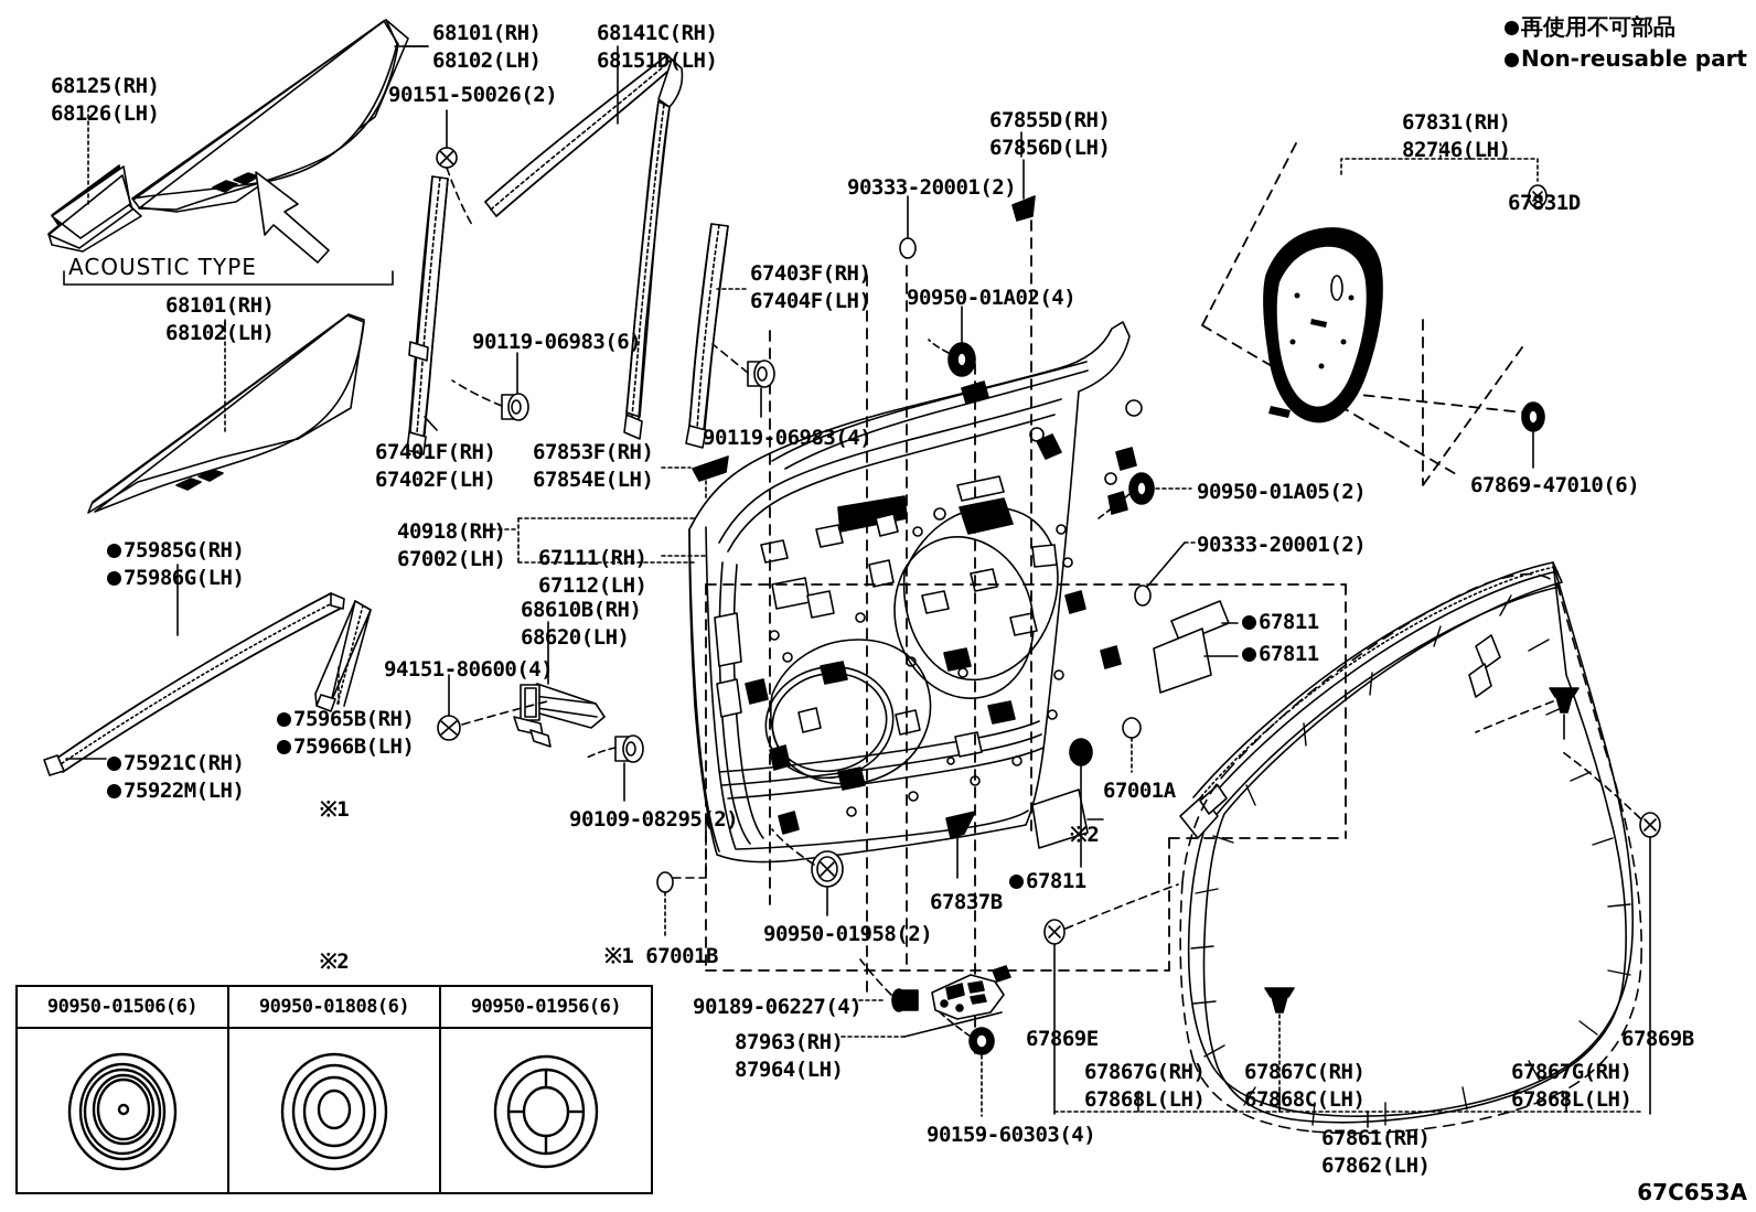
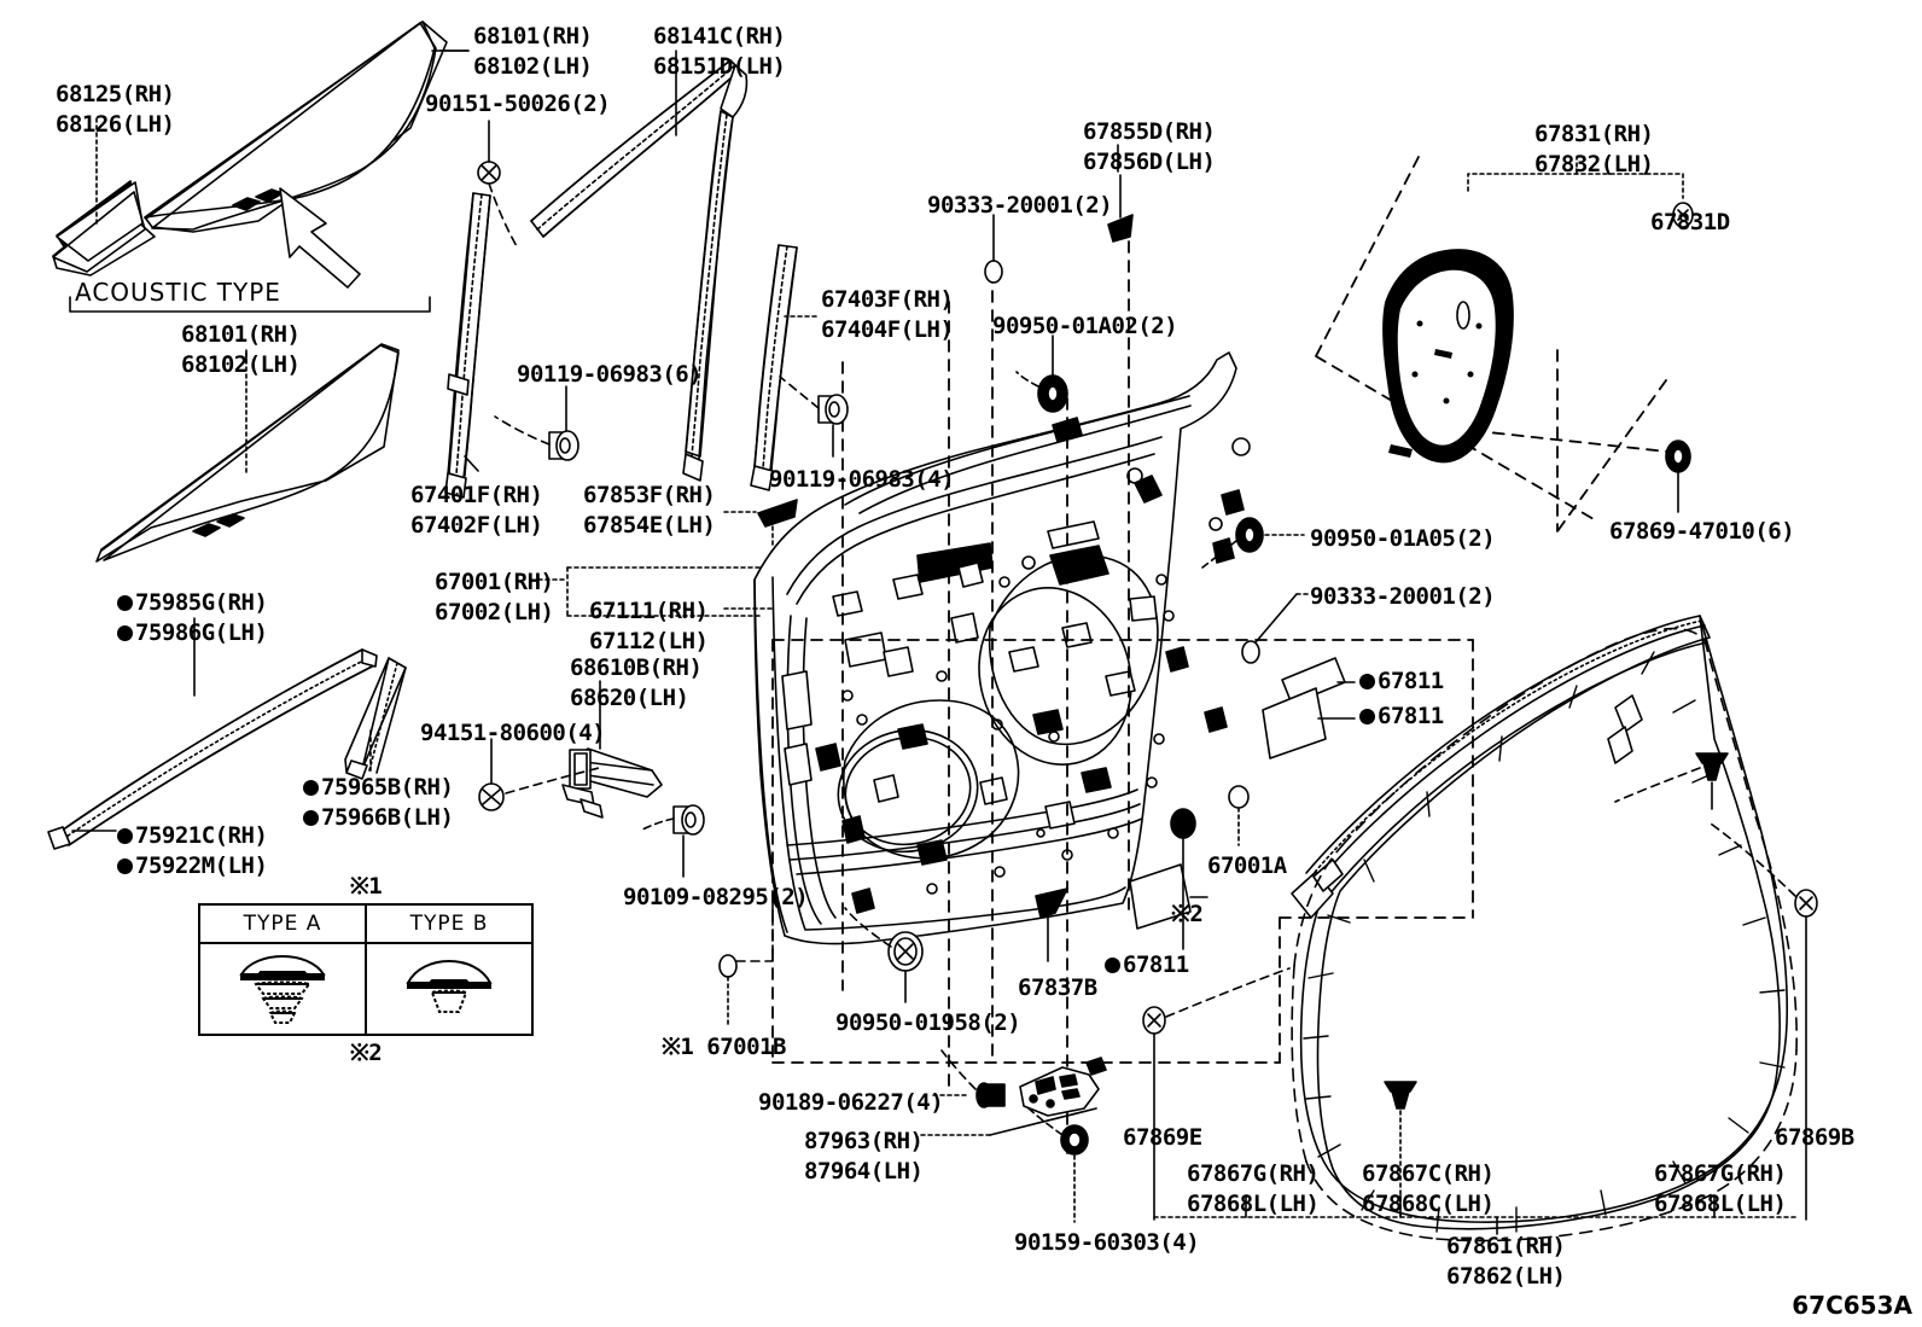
- 再使用不可部品
- Non-reusable part
  ※1
+ TYPE A
+ TYPE B
  ※2
- 90950-01506(6)
- 90950-01808(6)
- 90950-01956(6)
  68125(RH)
  68126(LH)
  68101(RH)
  68102(LH)
  90151-50026(2)
  68141C(RH)
  68151D(LH)
  ACOUSTIC TYPE
  68101(RH)
  68102(LH)
  90119-06983(6)
  67401F(RH)
  67402F(LH)
  67853F(RH)
  67854E(LH)
  90119-06983(4)
  67403F(RH)
  67404F(LH)
  90333-20001(2)
- 90950-01A02(4)
+ 90950-01A02(2)
  67855D(RH)
  67856D(LH)
  67831(RH)
- 82746(LH)
+ 67832(LH)
  67831D
  67869-47010(6)
  90950-01A05(2)
  90333-20001(2)
  67811
  67811
- 40918(RH)
+ 67001(RH)
  67002(LH)
  67111(RH)
  67112(LH)
  68610B(RH)
  68620(LH)
  94151-80600(4)
  75985G(RH)
  75986G(LH)
  75921C(RH)
  75922M(LH)
  75965B(RH)
  75966B(LH)
  90109-08295(2)
  ※1 67001B
  90950-01958(2)
  67837B
  67811
  ※2
  67001A
  90189-06227(4)
  87963(RH)
  87964(LH)
  90159-60303(4)
  67869E
  67867G(RH)
  67868L(LH)
  67867C(RH)
  67868C(LH)
  67867G(RH)
  67868L(LH)
  67869B
  67861(RH)
  67862(LH)
  67C653A
